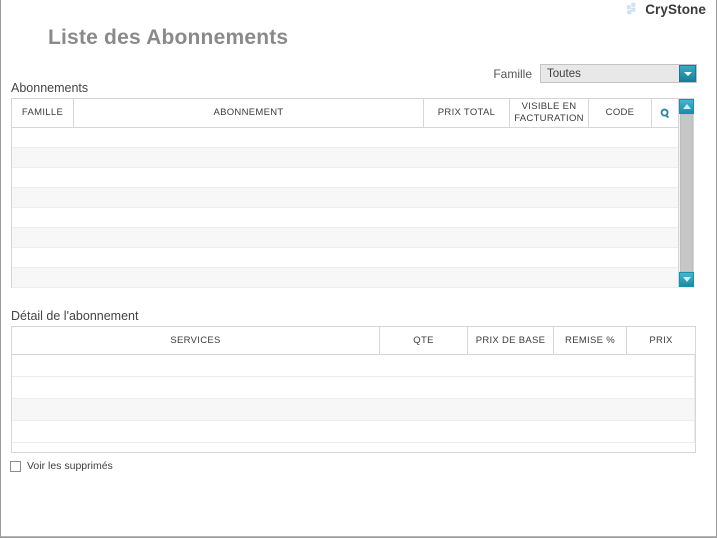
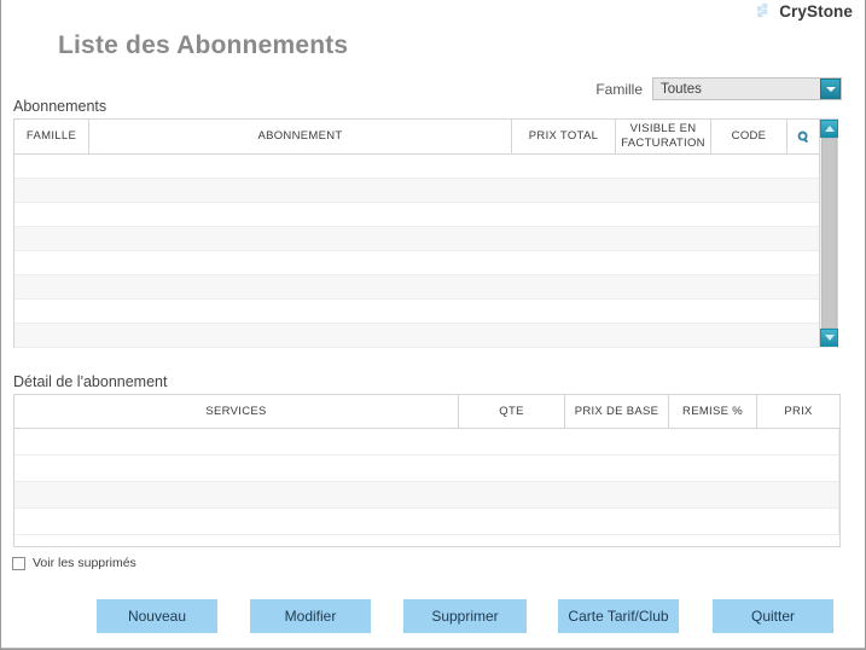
  CryStone
  Liste des Abonnements
  Famille
  Toutes
  Abonnements
  FAMILLE
  ABONNEMENT
  PRIX TOTAL
  VISIBLE EN FACTURATION
  CODE
  Détail de l'abonnement
  SERVICES
  QTE
  PRIX DE BASE
  REMISE %
  PRIX
  Voir les supprimés
+ Nouveau
+ Modifier
+ Supprimer
+ Carte Tarif/Club
+ Quitter
